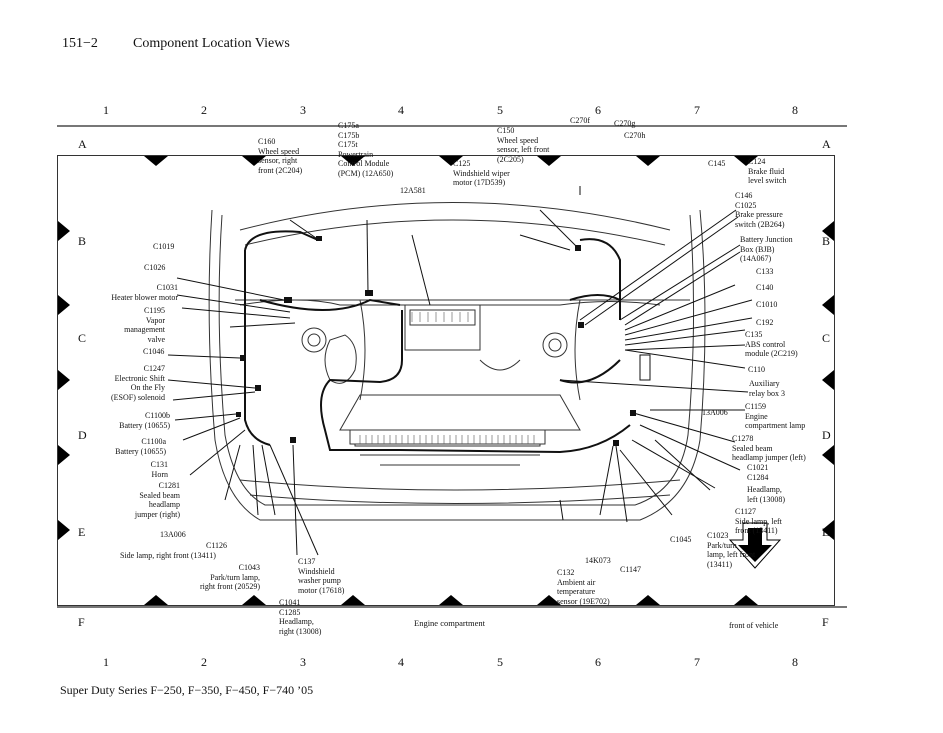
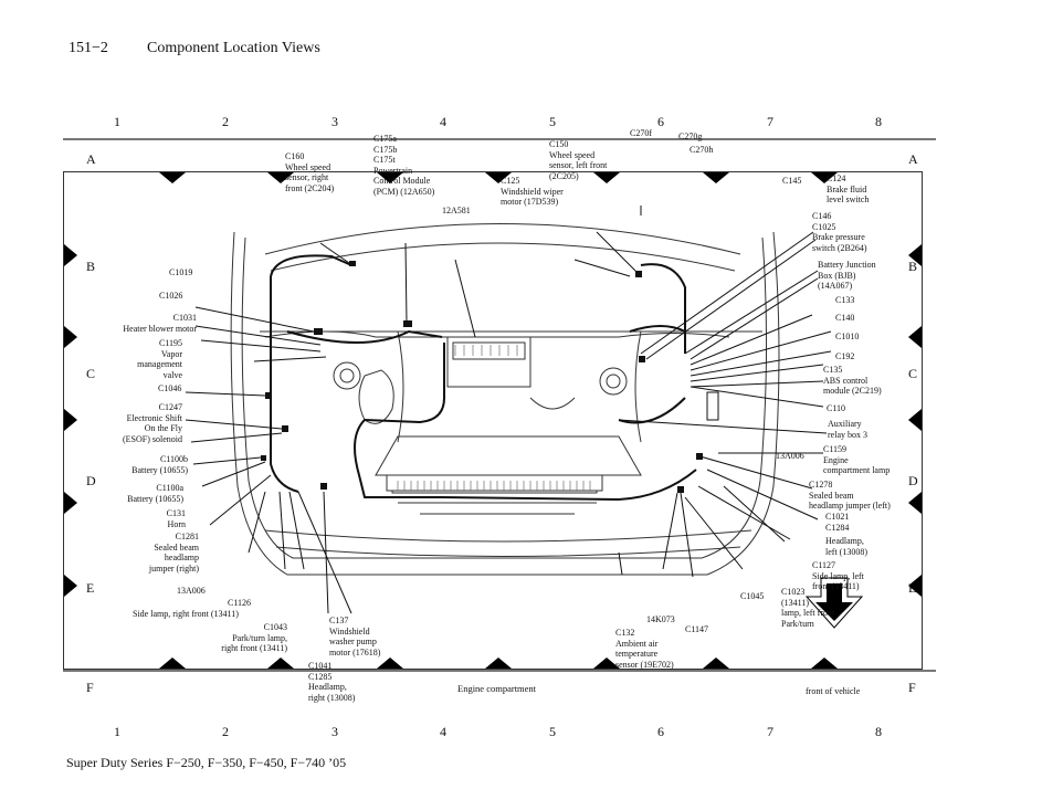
  151−2
  Component Location Views
  1
  2
  3
  4
  5
  6
  7
  8
  1
  2
  3
  4
  5
  6
  7
  8
  A
  B
  C
  D
  E
  F
  A
  B
  C
  D
  F
  C270f
  C270g
  C270h
  C160
  Wheel speed
  sensor, right
  front (2C204)
  C175a
  C175b
  C175t
  Powertrain
  Control Module
  (PCM) (12A650)
  C150
  Wheel speed
  sensor, left front
  (2C205)
  C125
  Windshield wiper
  motor (17D539)
  12A581
  C145
  C124
  Brake fluid
  level switch
  C146
  C1025
  Brake pressure
  switch (2B264)
  Battery Junction
  Box (BJB)
  (14A067)
  C133
  C140
  C1010
  C192
  C135
  ABS control
  module (2C219)
  C110
  Auxiliary
  relay box 3
  13A006
  C1159
  Engine
  compartment lamp
  C1278
  Sealed beam
  headlamp jumper (left)
  C1021
  C1284
  Headlamp,
  left (13008)
  C1127
  Side lamp, left
  front (13411)
  C1023
- Park/turn
+ (13411)
  lamp, left front
- (13411)
+ Park/turn
  C1019
  C1026
  C1031
  Heater blower motor
  C1195
  Vapor
  management
  valve
  C1046
  C1247
  Electronic Shift
  On the Fly
  (ESOF) solenoid
  C1100b
  Battery (10655)
  C1100a
  Battery (10655)
  C131
  Horn
  C1281
  Sealed beam
  headlamp
  jumper (right)
  13A006
  C1126
  Side lamp, right front (13411)
  C1043
  Park/turn lamp,
- right front (20529)
+ right front (13411)
  C137
  Windshield
  washer pump
  motor (17618)
  C1041
  C1285
  Headlamp,
  right (13008)
  C132
  Ambient air
  temperature
  sensor (19E702)
  14K073
  C1147
  C1045
  Engine compartment
  front of vehicle
  Super Duty Series F−250, F−350, F−450, F−740 ’05
